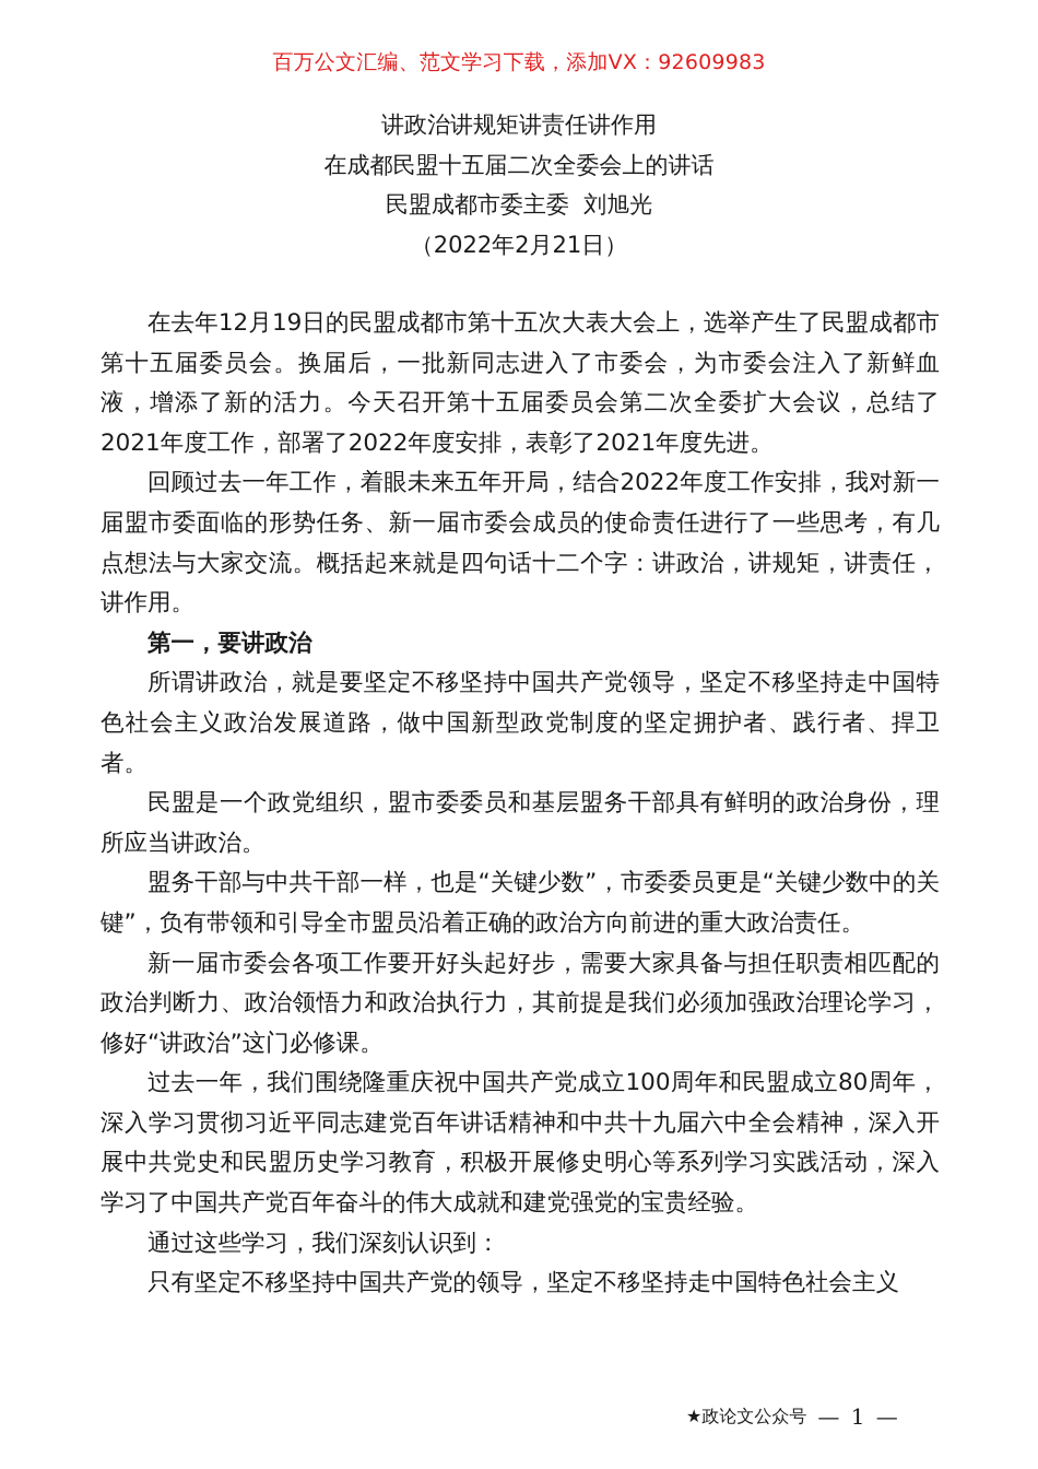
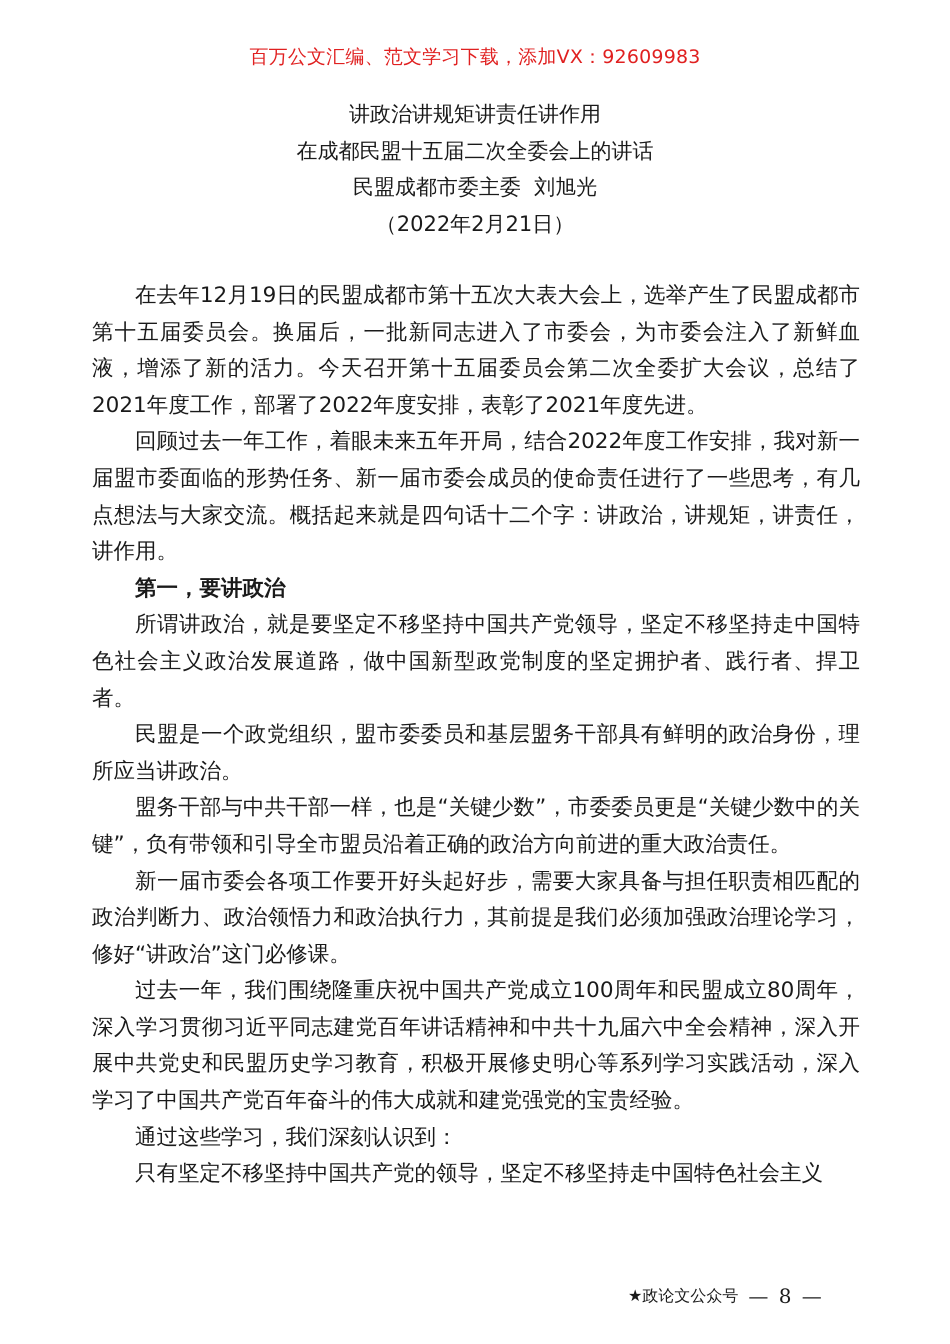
  百万公文汇编、范文学习下载，添加VX：92609983
  讲政治讲规矩讲责任讲作用
  在成都民盟十五届二次全委会上的讲话
  民盟成都市委主委 刘旭光
  （2022年2月21日）
  在去年12月19日的民盟成都市第十五次大表大会上，选举产生了民盟成都市第十五届委员会。换届后，一批新同志进入了市委会，为市委会注入了新鲜血液，增添了新的活力。今天召开第十五届委员会第二次全委扩大会议，总结了2021年度工作，部署了2022年度安排，表彰了2021年度先进。
  回顾过去一年工作，着眼未来五年开局，结合2022年度工作安排，我对新一届盟市委面临的形势任务、新一届市委会成员的使命责任进行了一些思考，有几点想法与大家交流。概括起来就是四句话十二个字：讲政治，讲规矩，讲责任，讲作用。
  第一，要讲政治
  所谓讲政治，就是要坚定不移坚持中国共产党领导，坚定不移坚持走中国特色社会主义政治发展道路，做中国新型政党制度的坚定拥护者、践行者、捍卫者。
  民盟是一个政党组织，盟市委委员和基层盟务干部具有鲜明的政治身份，理所应当讲政治。
  盟务干部与中共干部一样，也是“关键少数”，市委委员更是“关键少数中的关键”，负有带领和引导全市盟员沿着正确的政治方向前进的重大政治责任。
  新一届市委会各项工作要开好头起好步，需要大家具备与担任职责相匹配的政治判断力、政治领悟力和政治执行力，其前提是我们必须加强政治理论学习，修好“讲政治”这门必修课。
  过去一年，我们围绕隆重庆祝中国共产党成立100周年和民盟成立80周年，深入学习贯彻习近平同志建党百年讲话精神和中共十九届六中全会精神，深入开展中共党史和民盟历史学习教育，积极开展修史明心等系列学习实践活动，深入学习了中国共产党百年奋斗的伟大成就和建党强党的宝贵经验。
  通过这些学习，我们深刻认识到：
  只有坚定不移坚持中国共产党的领导，坚定不移坚持走中国特色社会主义
  ★政论文公众号
- — 1 —
+ — 8 —
